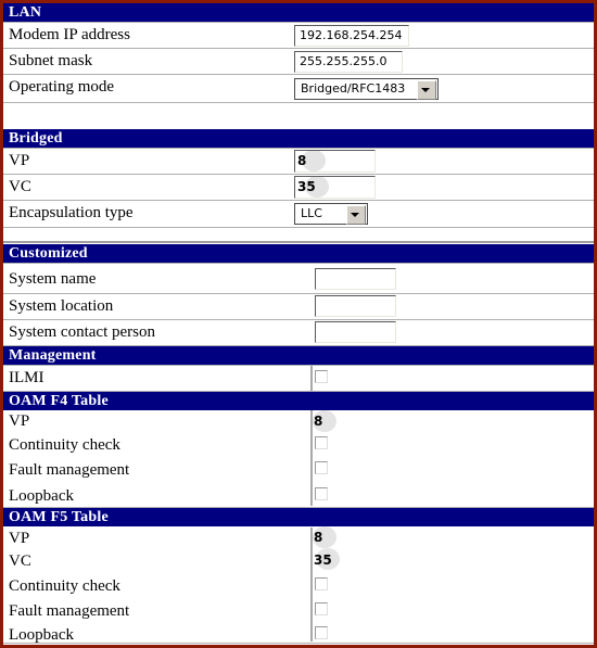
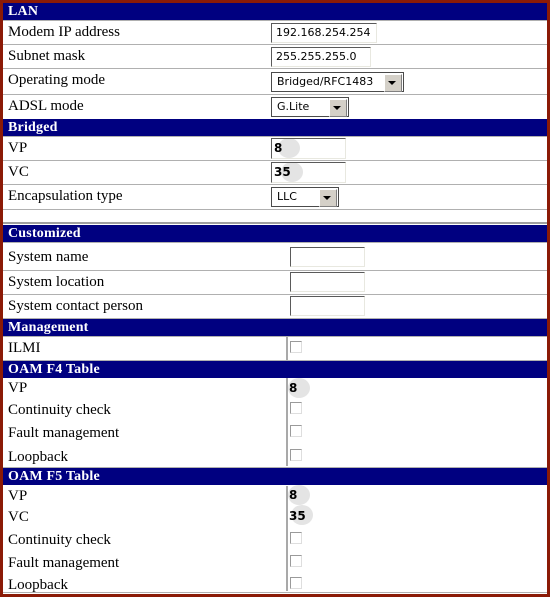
  LAN
  Modem IP address
  192.168.254.254
  Subnet mask
  255.255.255.0
  Operating mode
  Bridged/RFC1483
+ ADSL mode
+ G.Lite
  Bridged
  VP
  8
  VC
  35
  Encapsulation type
  LLC
  Customized
  System name
  System location
  System contact person
  Management
  ILMI
  OAM F4 Table
  VP
  8
  Continuity check
  Fault management
  Loopback
  OAM F5 Table
  VP
  8
  VC
  35
  Continuity check
  Fault management
  Loopback
